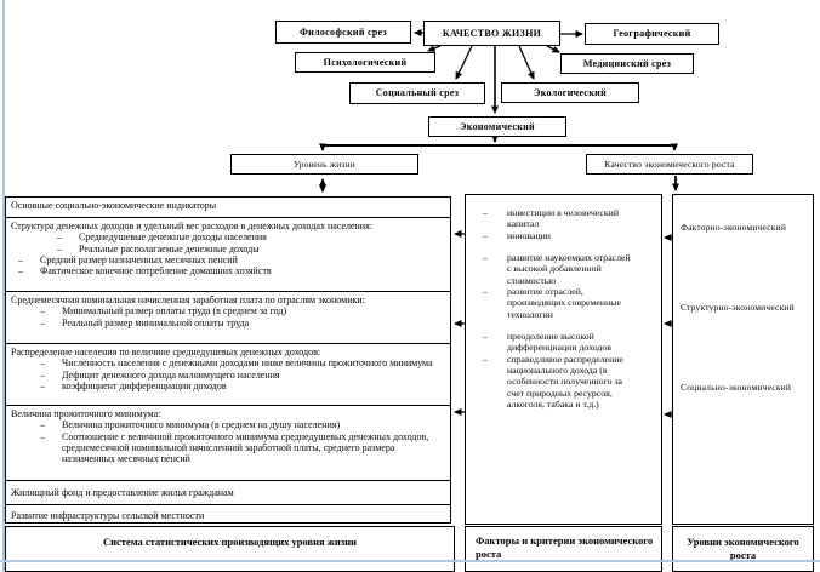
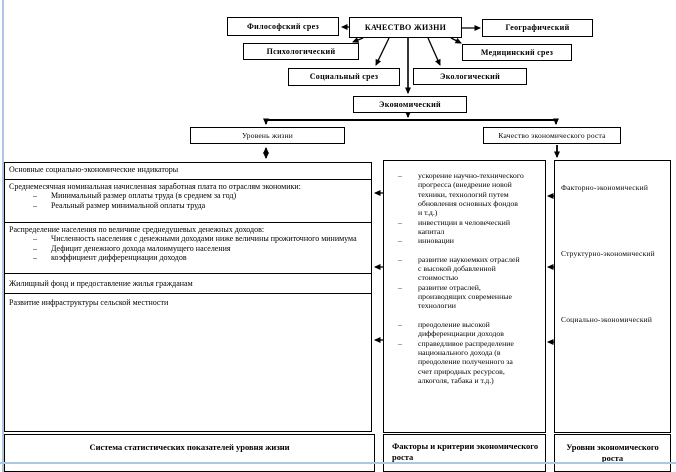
  Философский срез
  КАЧЕСТВО ЖИЗНИ
  Географический
  Психологический
  Медицинский срез
  Социальный срез
  Экологический
  Экономический
  Уровень жизни
  Качество экономического роста
  Основные социально-экономические индикаторы
- Структура денежных доходов и удельный вес расходов в денежных доходах населения:
- Среднедушевые денежные доходы населения
- Реальные располагаемые денежные доходы
- Средний размер назначенных месячных пенсий
- Фактическое конечное потребление домашних хозяйств
  Среднемесячная номинальная начисленная заработная плата по отраслям экономики:
  Минимальный размер оплаты труда (в среднем за год)
  Реальный размер минимальной оплаты труда
  Распределение населения по величине среднедушевых денежных доходов:
  Численность населения с денежными доходами ниже величины прожиточного минимума
  Дефицит денежного дохода малоимущего населения
  коэффициент дифференциации доходов
- Величина прожиточного минимума:
- Величина прожиточного минимума (в среднем на душу населения)
- Соотношение с величиной прожиточного минимума среднедушевых денежных доходов, среднемесячной номинальной начисленной заработной платы, среднего размера назначенных месячных пенсий
  Жилищный фонд и предоставление жилья гражданам
  Развитие инфраструктуры сельской местности
+ ускорение научно-технического прогресса (внедрение новой техники, технологий путем обновления основных фондов и т.д.)
  инвестиции в человеческий капитал
  инновации
  развитие наукоемких отраслей с высокой добавленной стоимостью
  развитие отраслей, производящих современные технологии
  преодоление высокой дифференциации доходов
- справедливое распределение национального дохода (в особенности полученного за счет природных ресурсов, алкоголя, табака и т.д.)
+ справедливое распределение национального дохода (в преодоление полученного за счет природных ресурсов, алкоголя, табака и т.д.)
  Факторно-экономический
  Структурно-экономический
  Социально-экономический
- Система статистических производящих уровня жизни
+ Система статистических показателей уровня жизни
  Факторы и критерии экономического роста
  Уровни экономического роста
